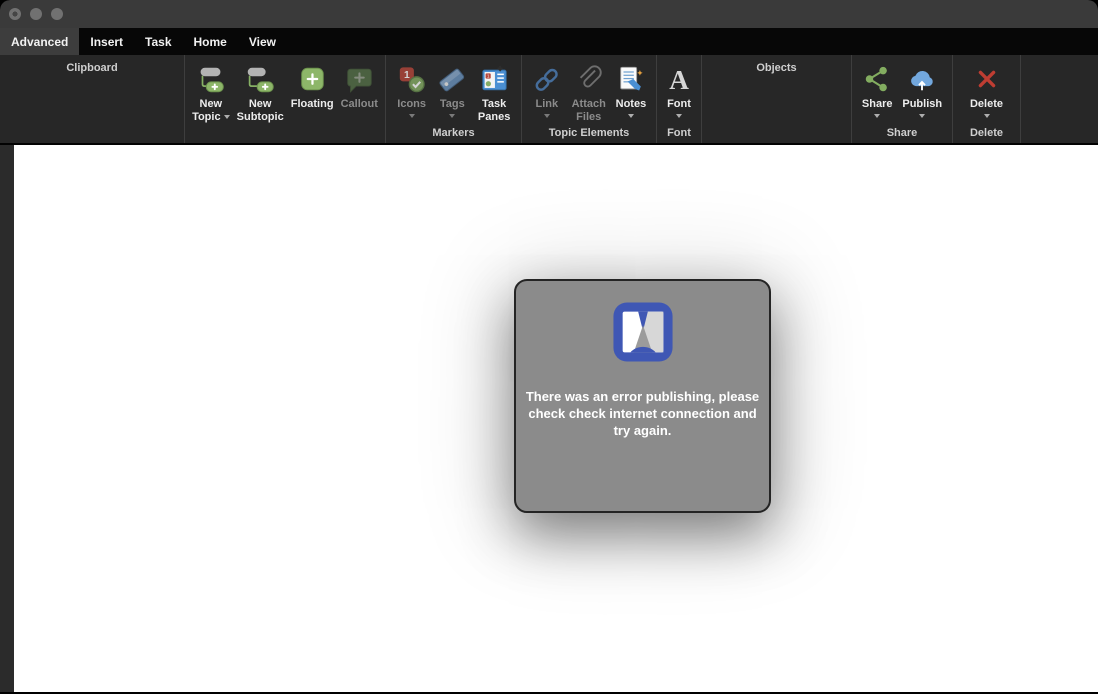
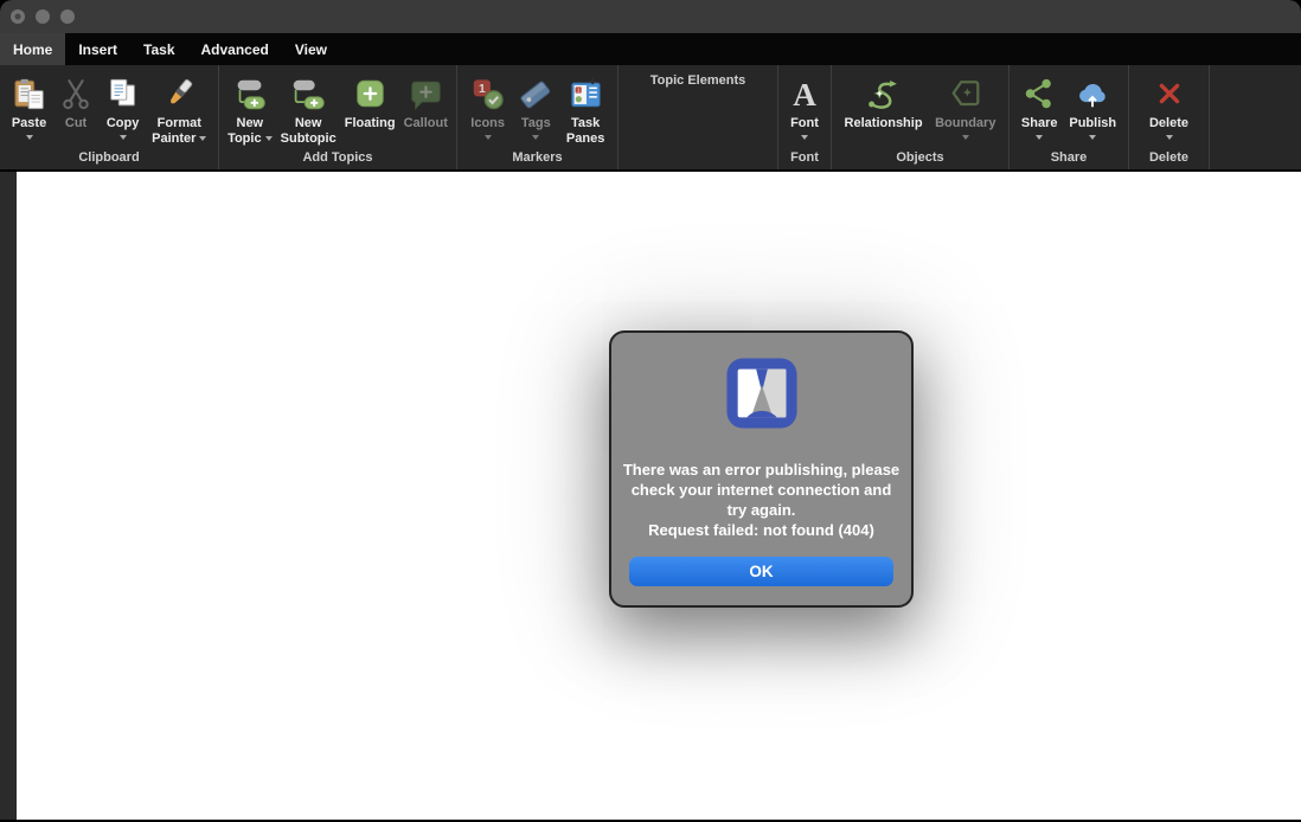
- Advanced
+ Home
  Insert
  Task
- Home
+ Advanced
  View
+ Paste
+ Cut
+ Copy
+ Format
+ Painter
  Clipboard
  New
  Topic
  New
  Subtopic
  Floating
  Callout
+ Add Topics
  1
  Icons
  Tags
  Task
  Panes
  Markers
- Link
- Attach
- Files
- Notes
  Topic Elements
  A
  Font
  Font
+ Relationship
+ Boundary
  Objects
  Share
  Publish
  Share
  Delete
  Delete
- There was an error publishing, please check check internet connection and try again.
+ There was an error publishing, please check your internet connection and try again.
+ Request failed: not found (404)
+ OK
